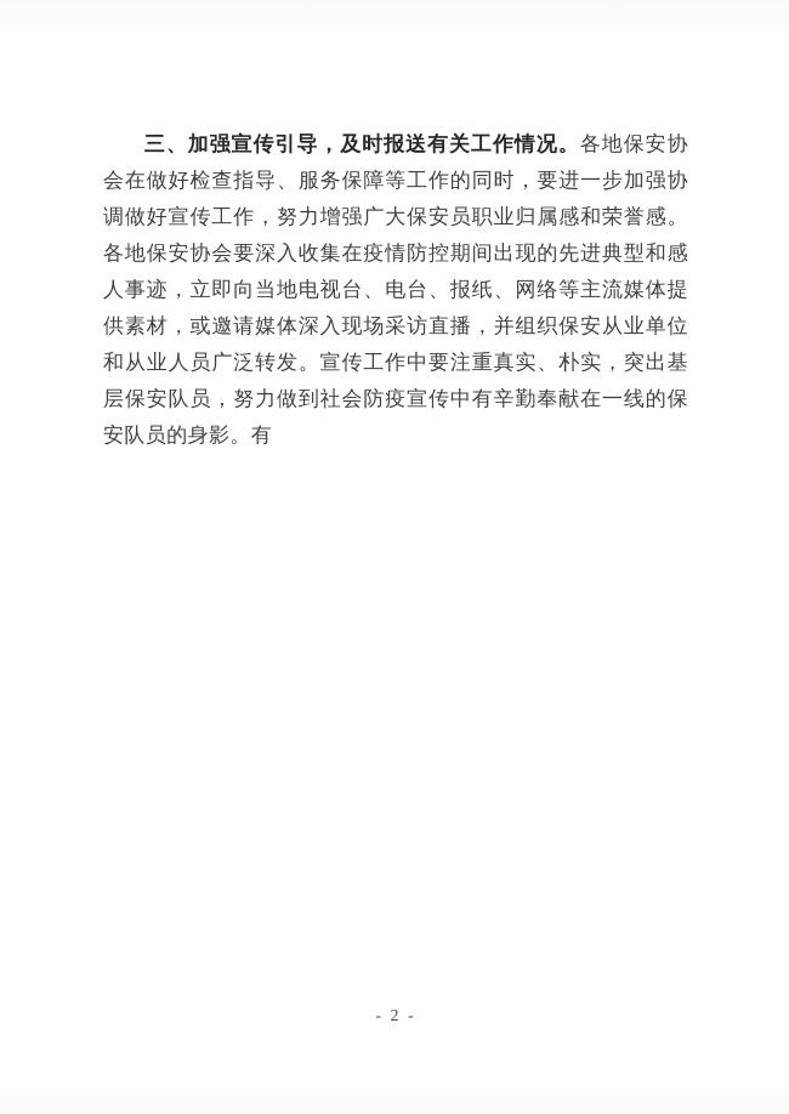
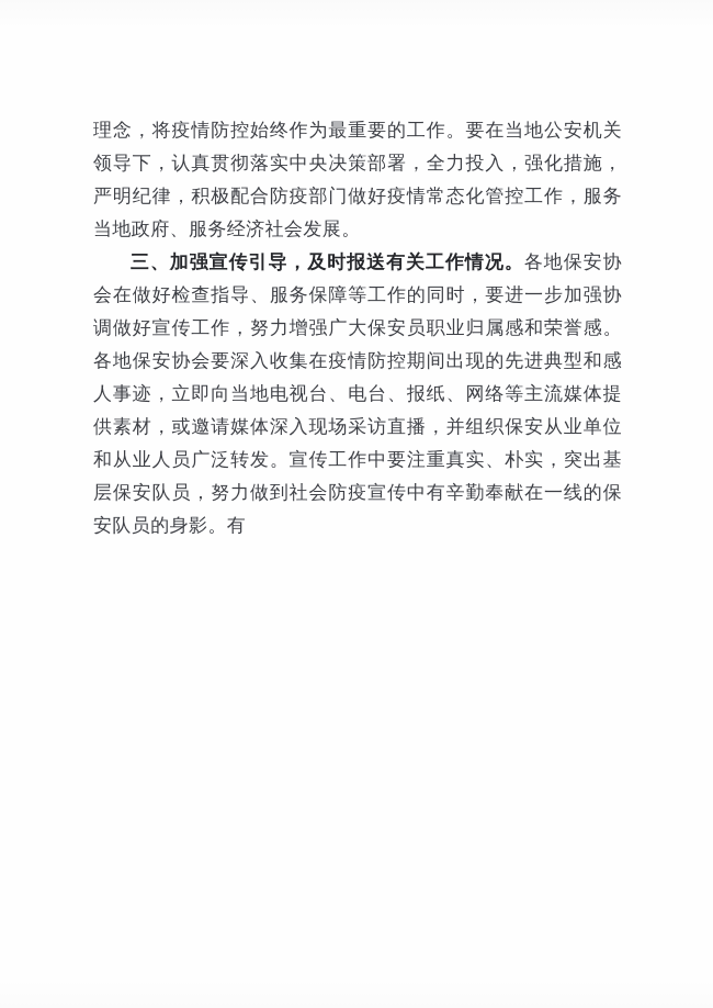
+ 理念，将疫情防控始终作为最重要的工作。要在当地公安机关领导下，认真贯彻落实中央决策部署，全力投入，强化措施，严明纪律，积极配合防疫部门做好疫情常态化管控工作，服务当地政府、服务经济社会发展。
  三、加强宣传引导，及时报送有关工作情况。各地保安协会在做好检查指导、服务保障等工作的同时，要进一步加强协调做好宣传工作，努力增强广大保安员职业归属感和荣誉感。各地保安协会要深入收集在疫情防控期间出现的先进典型和感人事迹，立即向当地电视台、电台、报纸、网络等主流媒体提供素材，或邀请媒体深入现场采访直播，并组织保安从业单位和从业人员广泛转发。宣传工作中要注重真实、朴实，突出基层保安队员，努力做到社会防疫宣传中有辛勤奉献在一线的保安队员的身影。有
- - 2 -
